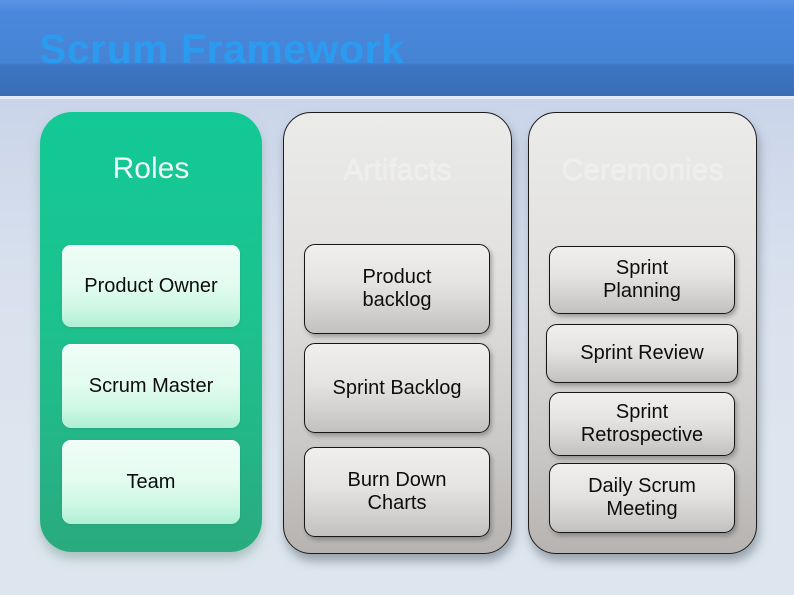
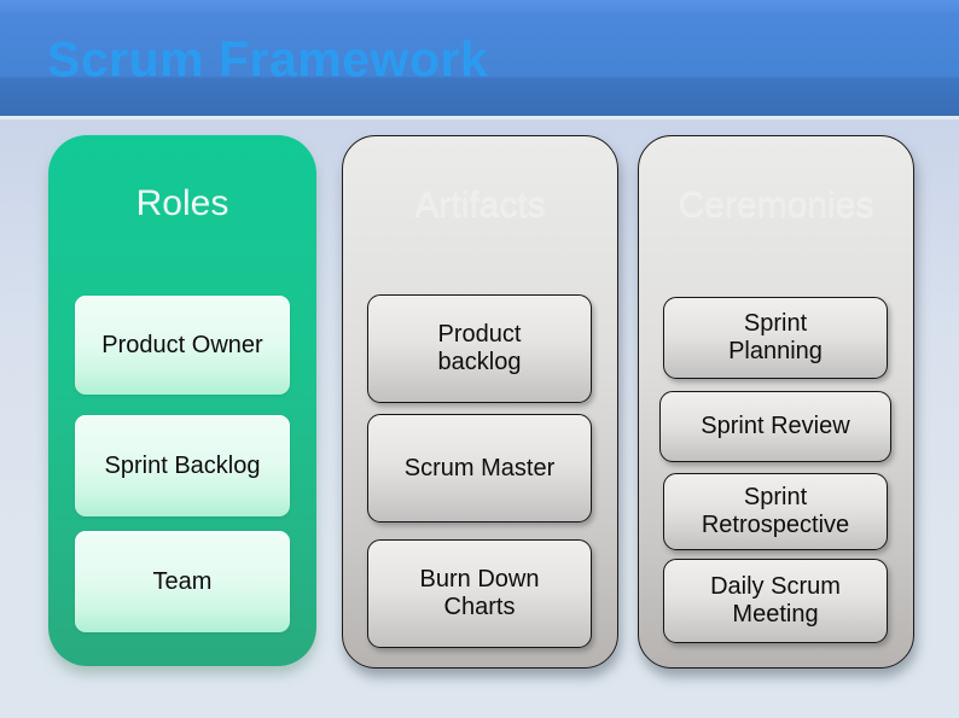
  Scrum Framework
  Roles
  Product Owner
- Scrum Master
+ Sprint Backlog
  Team
  Product backlog
- Sprint Backlog
+ Scrum Master
  Burn Down Charts
  Sprint Planning
  Sprint Review
  Sprint Retrospective
  Daily Scrum Meeting
